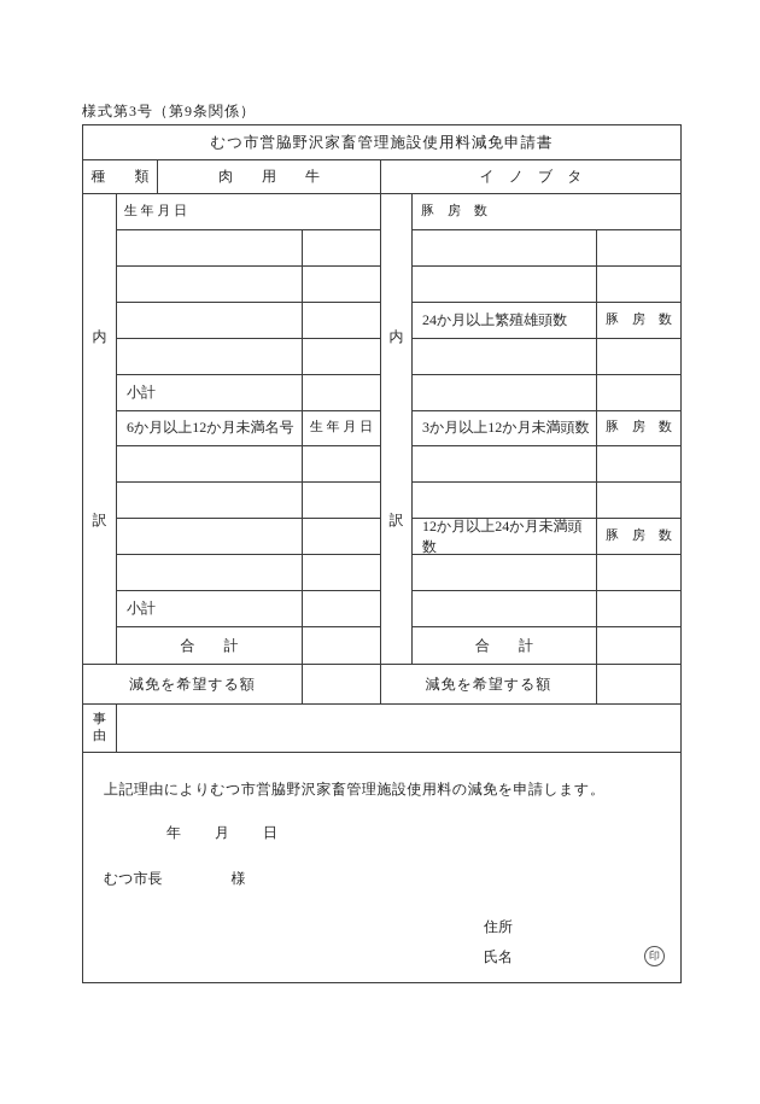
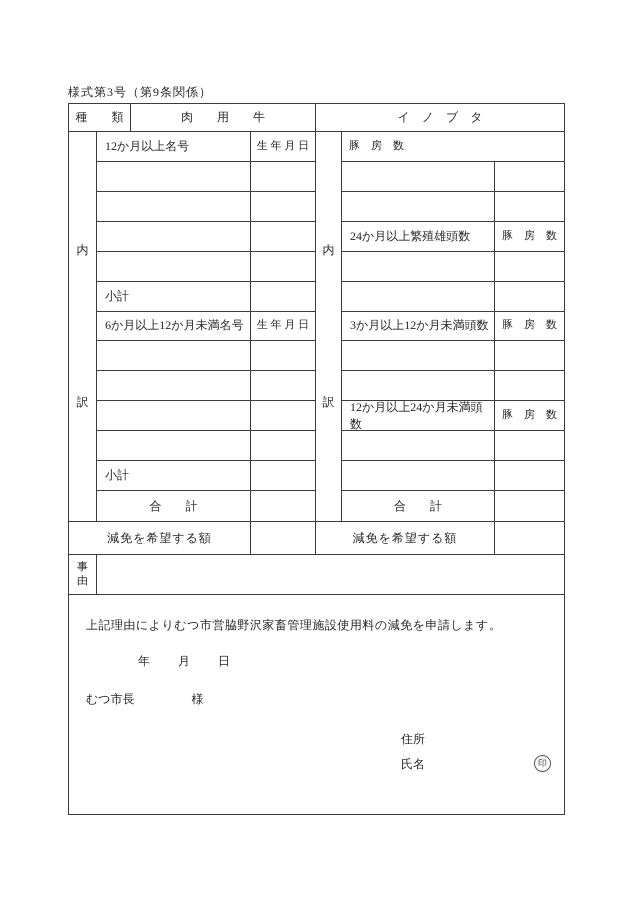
  様式第3号（第9条関係）
- むつ市営脇野沢家畜管理施設使用料減免申請書
  種 類
  肉 用 牛
  イ ノ ブ タ
  内
  訳
+ 12か月以上名号
  生 年 月 日
  小計
  6か月以上12か月未満名号
  生 年 月 日
  小計
  合 計
  内
  訳
  豚 房 数
  24か月以上繁殖雄頭数
  豚 房 数
  3か月以上12か月未満頭数
  豚 房 数
  12か月以上24か月未満頭数
  豚 房 数
  合 計
  減免を希望する額
  減免を希望する額
  事
  由
  上記理由によりむつ市営脇野沢家畜管理施設使用料の減免を申請します。
  年 月 日
  むつ市長 様
  住所
  氏名
  印
